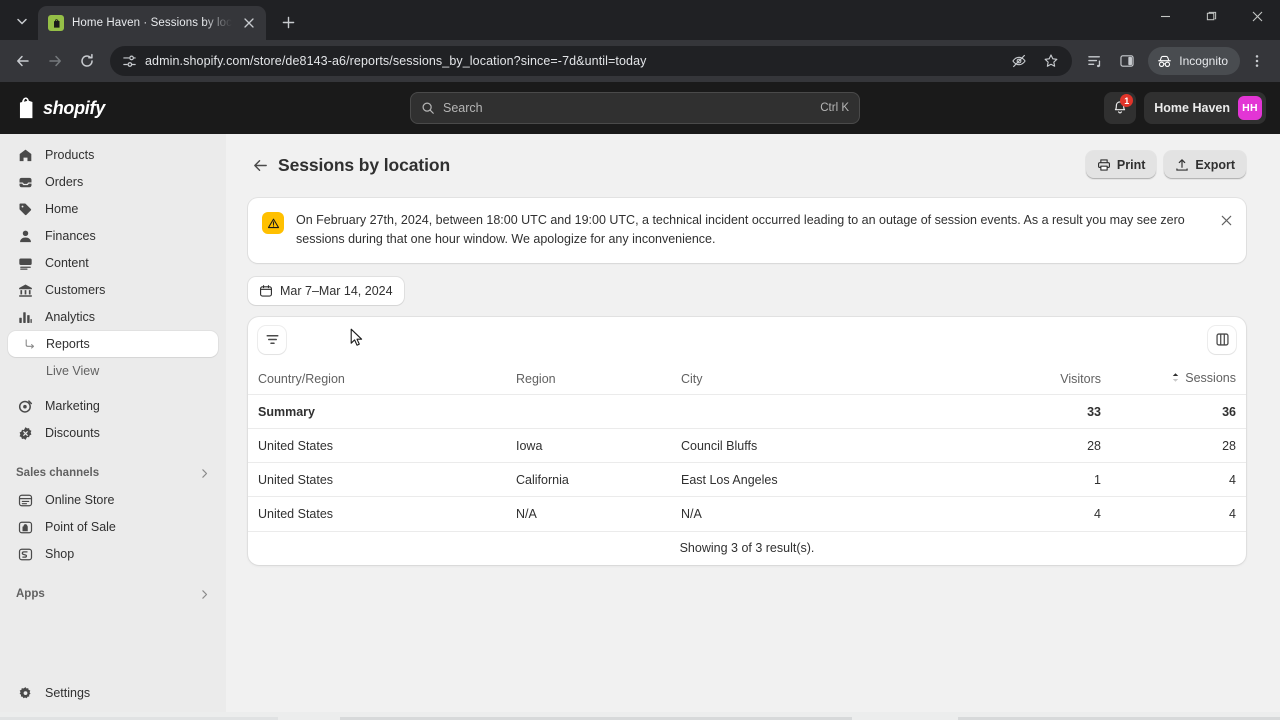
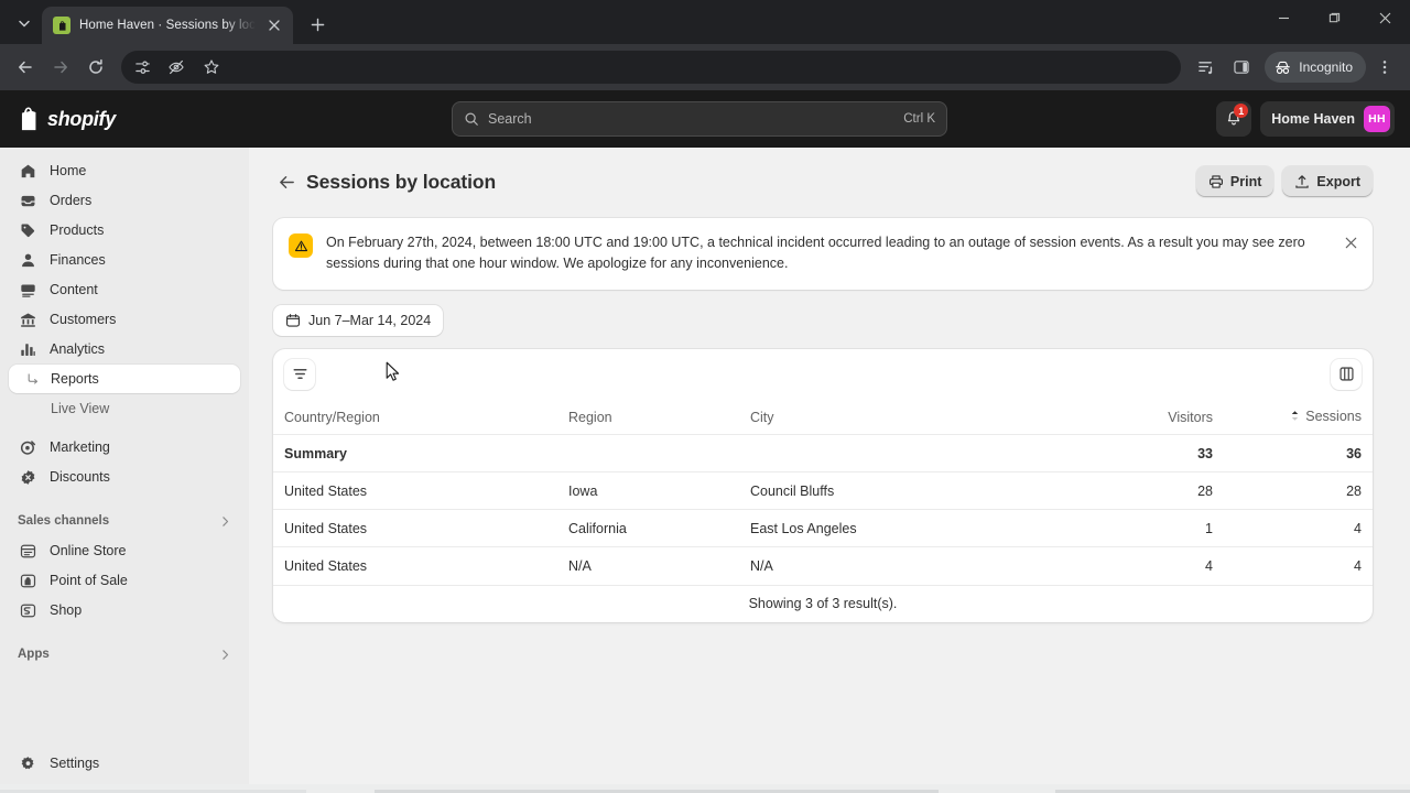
  Home Haven · Sessions by loc
- admin.shopify.com/store/de8143-a6/reports/sessions_by_location?since=-7d&until=today
  Incognito
  shopify
  Search
  Ctrl K
  1
  Home Haven
  HH
- Products
+ Home
  Orders
- Home
+ Products
  Finances
  Content
  Customers
  Analytics
  Reports
  Live View
  Marketing
  Discounts
  Sales channels
  Online Store
  Point of Sale
  Shop
  Apps
  Settings
  Sessions by location
  Print
  Export
  On February 27th, 2024, between 18:00 UTC and 19:00 UTC, a technical incident occurred leading to an outage of session events. As a result you may see zero sessions during that one hour window. We apologize for any inconvenience.
- Mar 7–Mar 14, 2024
+ Jun 7–Mar 14, 2024
  Country/Region	Region	City	Visitors	Sessions
  Summary			33	36
  United States	Iowa	Council Bluffs	28	28
  United States	California	East Los Angeles	1	4
  United States	N/A	N/A	4	4
  Showing 3 of 3 result(s).
